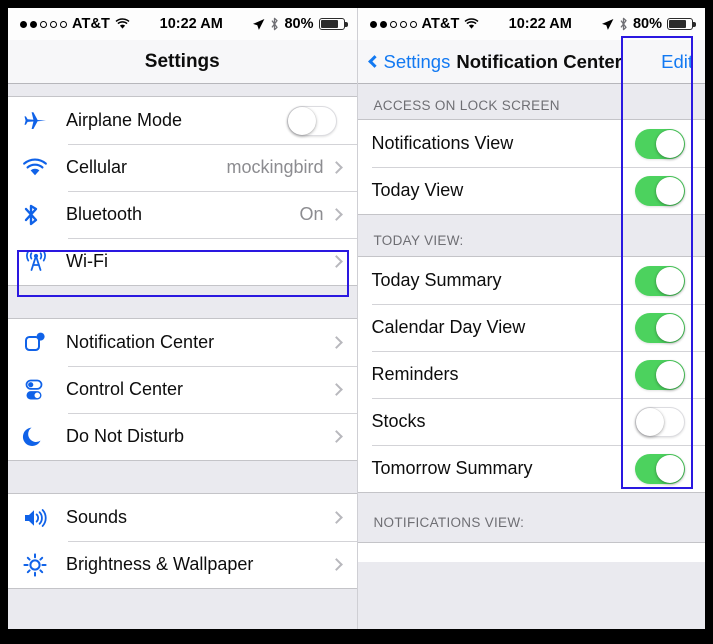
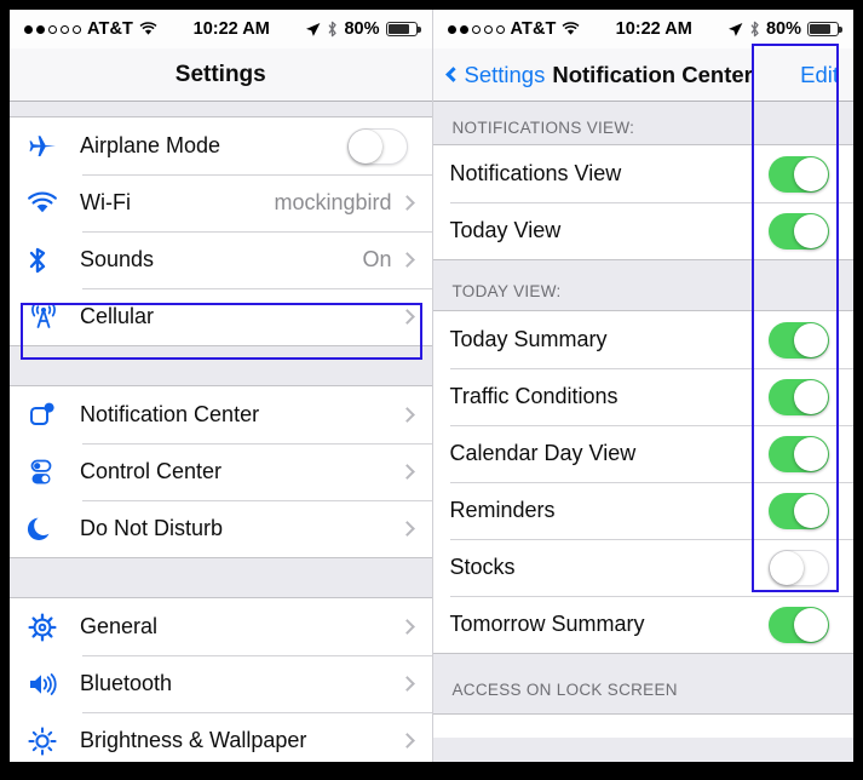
  AT&T
  10:22 AM
  80%
  Settings
  Airplane Mode
- Cellular
+ Wi-Fi
  mockingbird
- Bluetooth
+ Sounds
  On
- Wi-Fi
+ Cellular
  Notification Center
  Control Center
  Do Not Disturb
+ General
- Sounds
+ Bluetooth
  Brightness & Wallpaper
  AT&T
  10:22 AM
  80%
  Settings
  Notification Center
  Edit
- ACCESS ON LOCK SCREEN
+ NOTIFICATIONS VIEW:
  Notifications View
  Today View
  TODAY VIEW:
  Today Summary
+ Traffic Conditions
  Calendar Day View
  Reminders
  Stocks
  Tomorrow Summary
- NOTIFICATIONS VIEW:
+ ACCESS ON LOCK SCREEN
